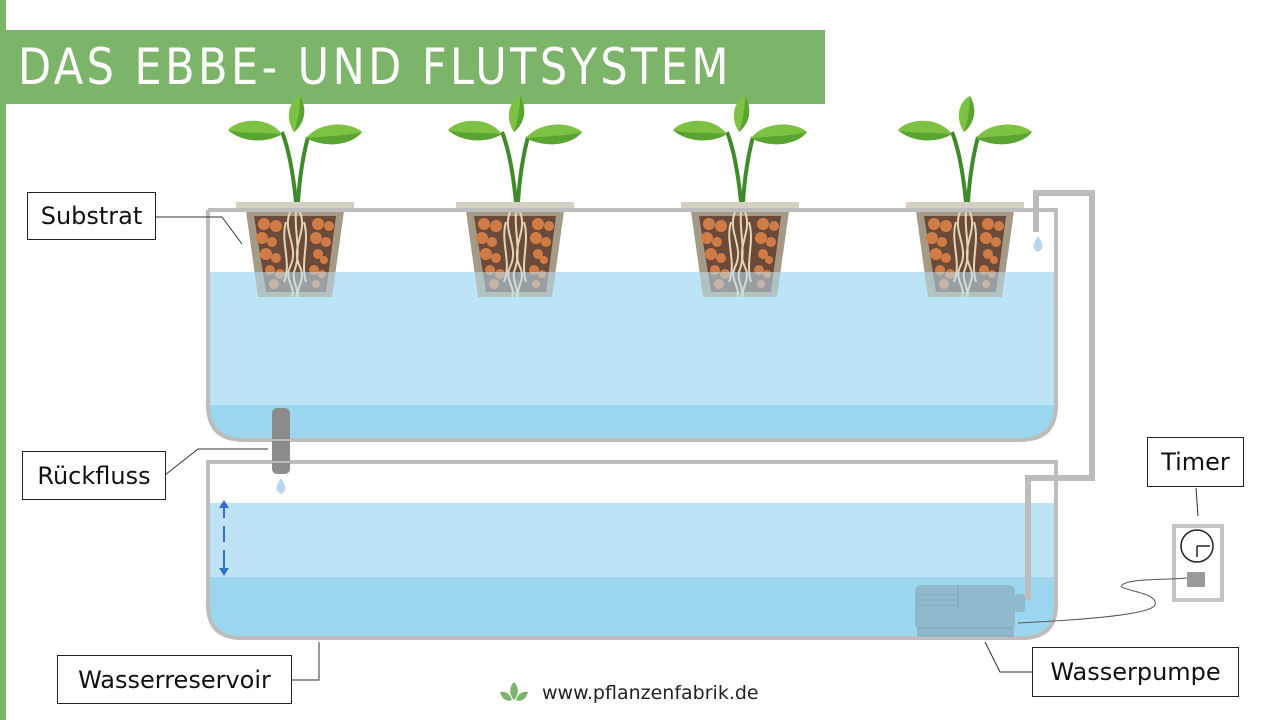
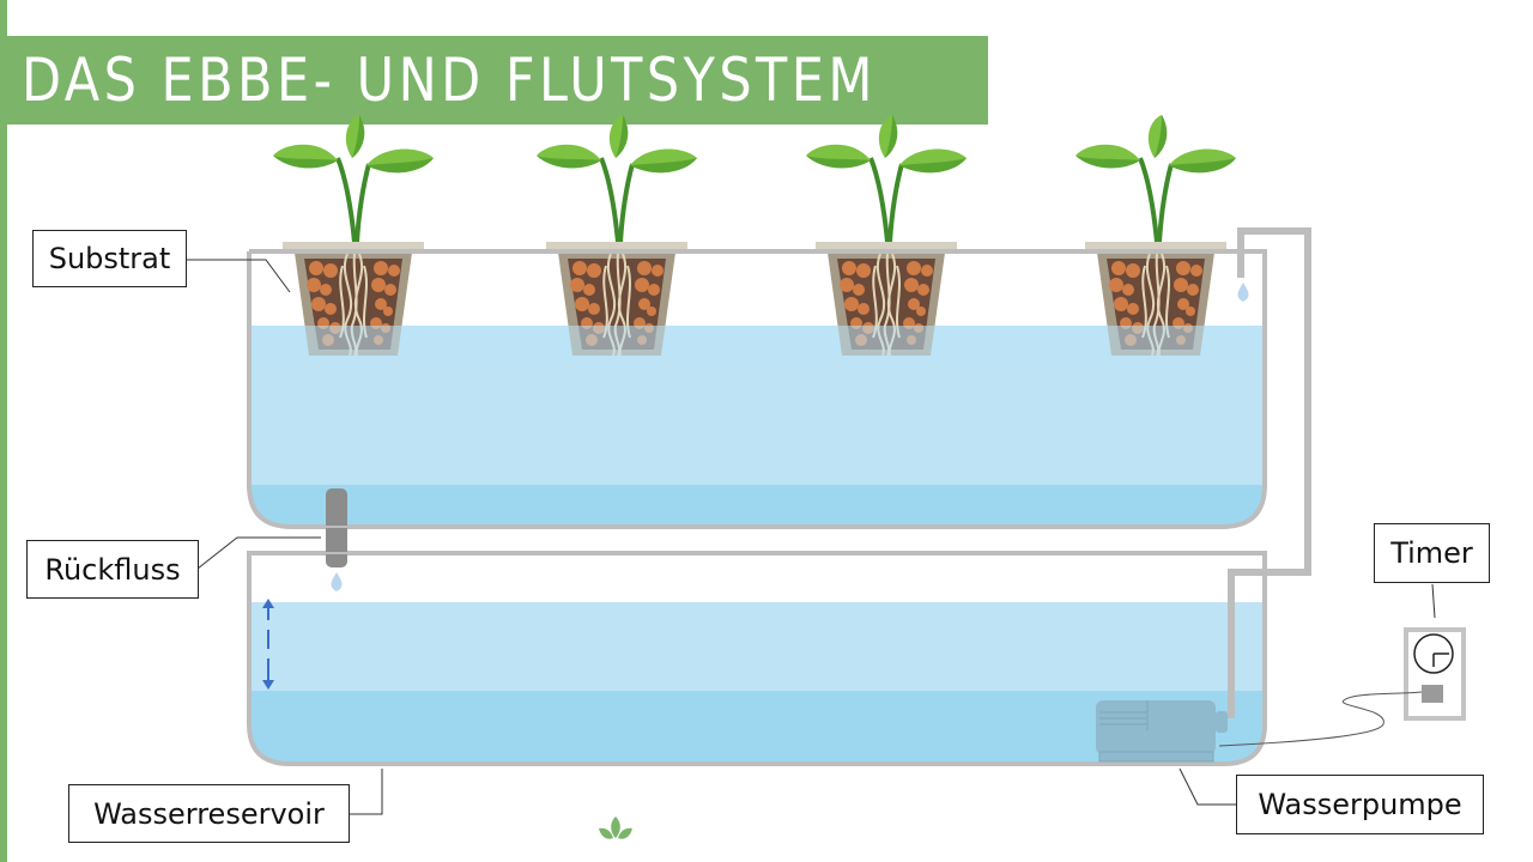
  DAS EBBE- UND FLUTSYSTEM
  Substrat
  Rückfluss
  Wasserreservoir
  Timer
  Wasserpumpe
- www.pflanzenfabrik.de
